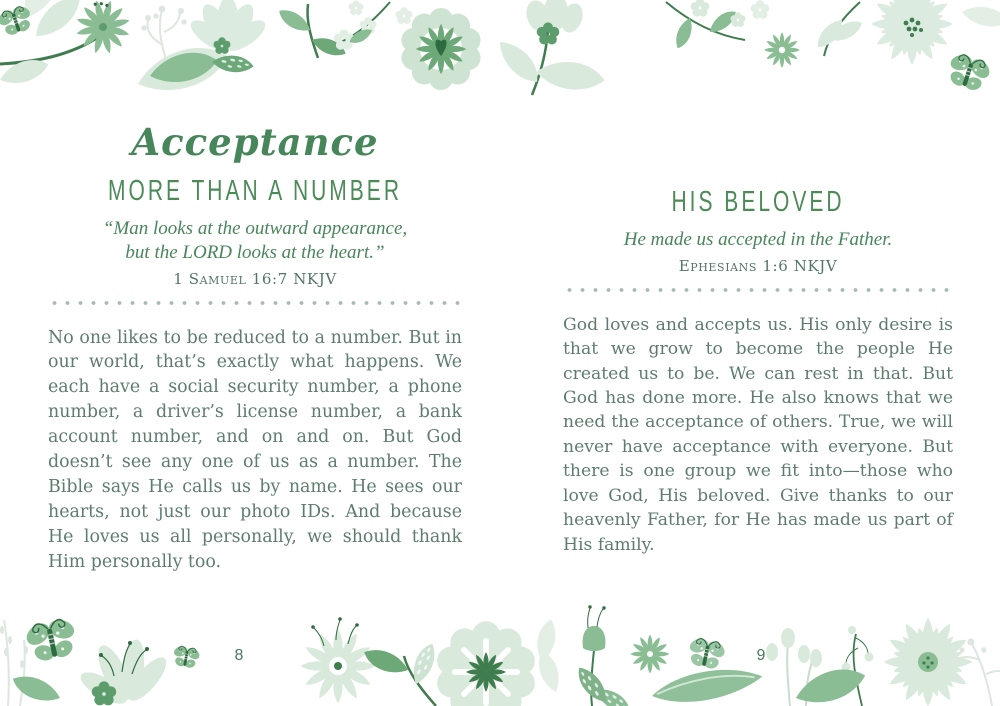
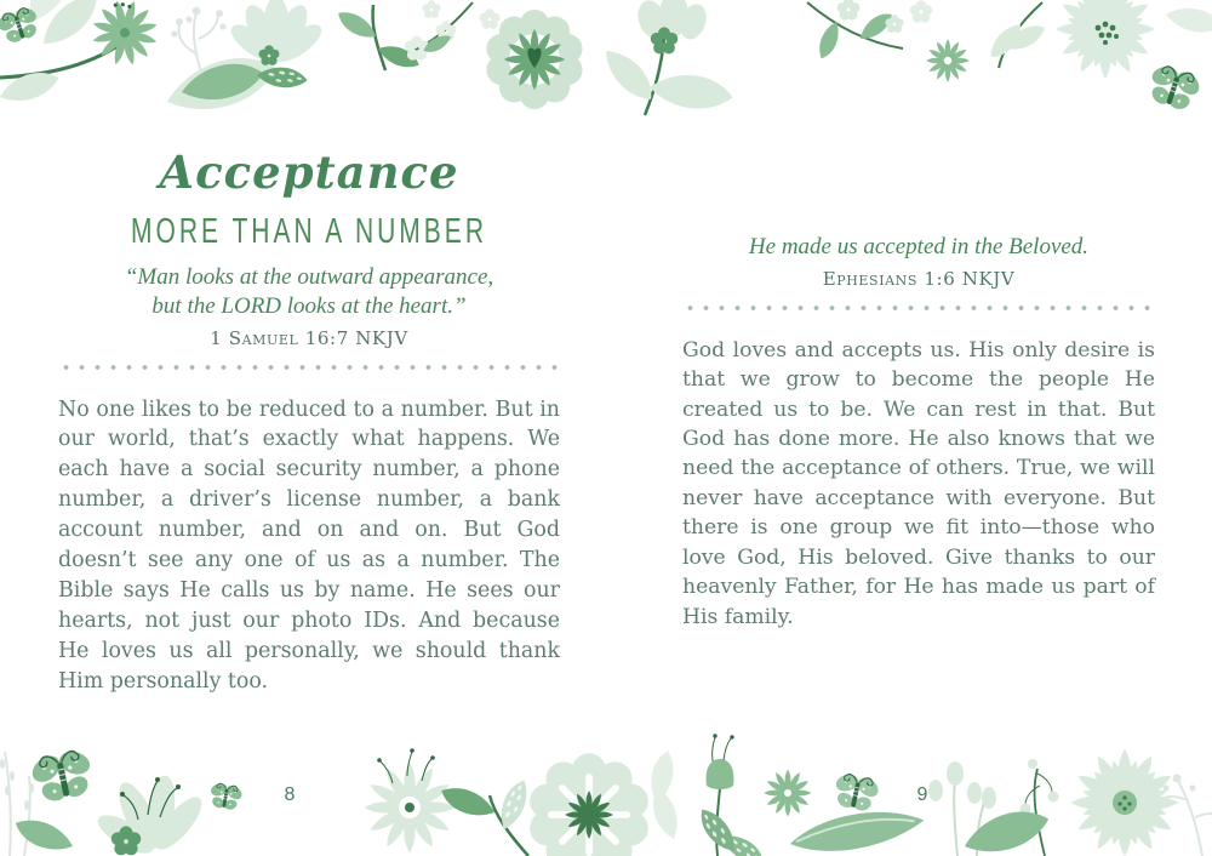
  Acceptance
  MORE THAN A NUMBER
  “Man looks at the outward appearance,
  but the LORD looks at the heart.”
  1 Samuel 16:7 NKJV
  No one likes to be reduced to a number. But in our world, that’s exactly what happens. We each have a social security number, a phone number, a driver’s license number, a bank account number, and on and on. But God doesn’t see any one of us as a number. The Bible says He calls us by name. He sees our hearts, not just our photo IDs. And because He loves us all personally, we should thank Him personally too.
- HIS BELOVED
- He made us accepted in the Father.
+ He made us accepted in the Beloved.
  Ephesians 1:6 NKJV
  God loves and accepts us. His only desire is that we grow to become the people He created us to be. We can rest in that. But God has done more. He also knows that we need the acceptance of others. True, we will never have acceptance with everyone. But there is one group we fit into—those who love God, His beloved. Give thanks to our heavenly Father, for He has made us part of His family.
  8
  9
